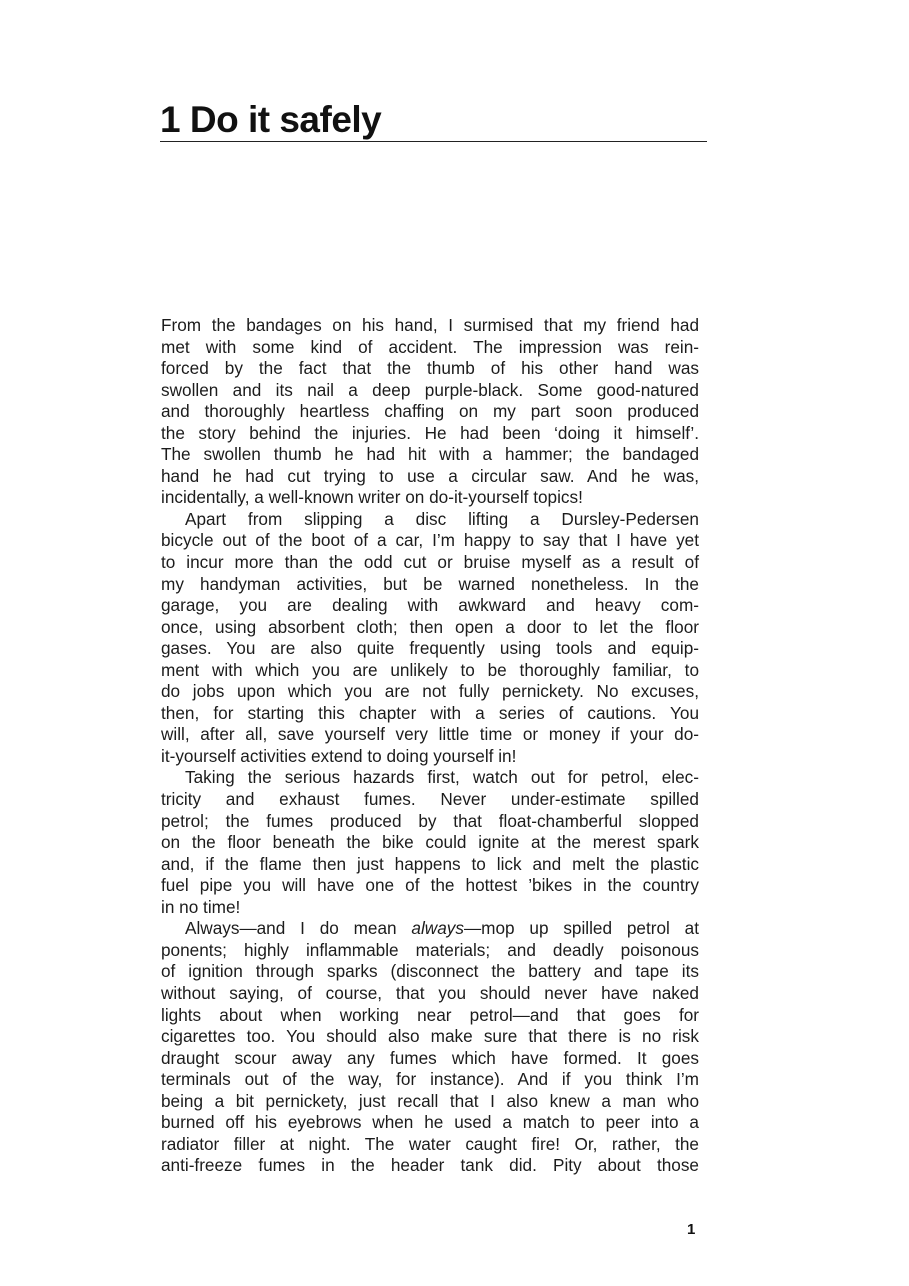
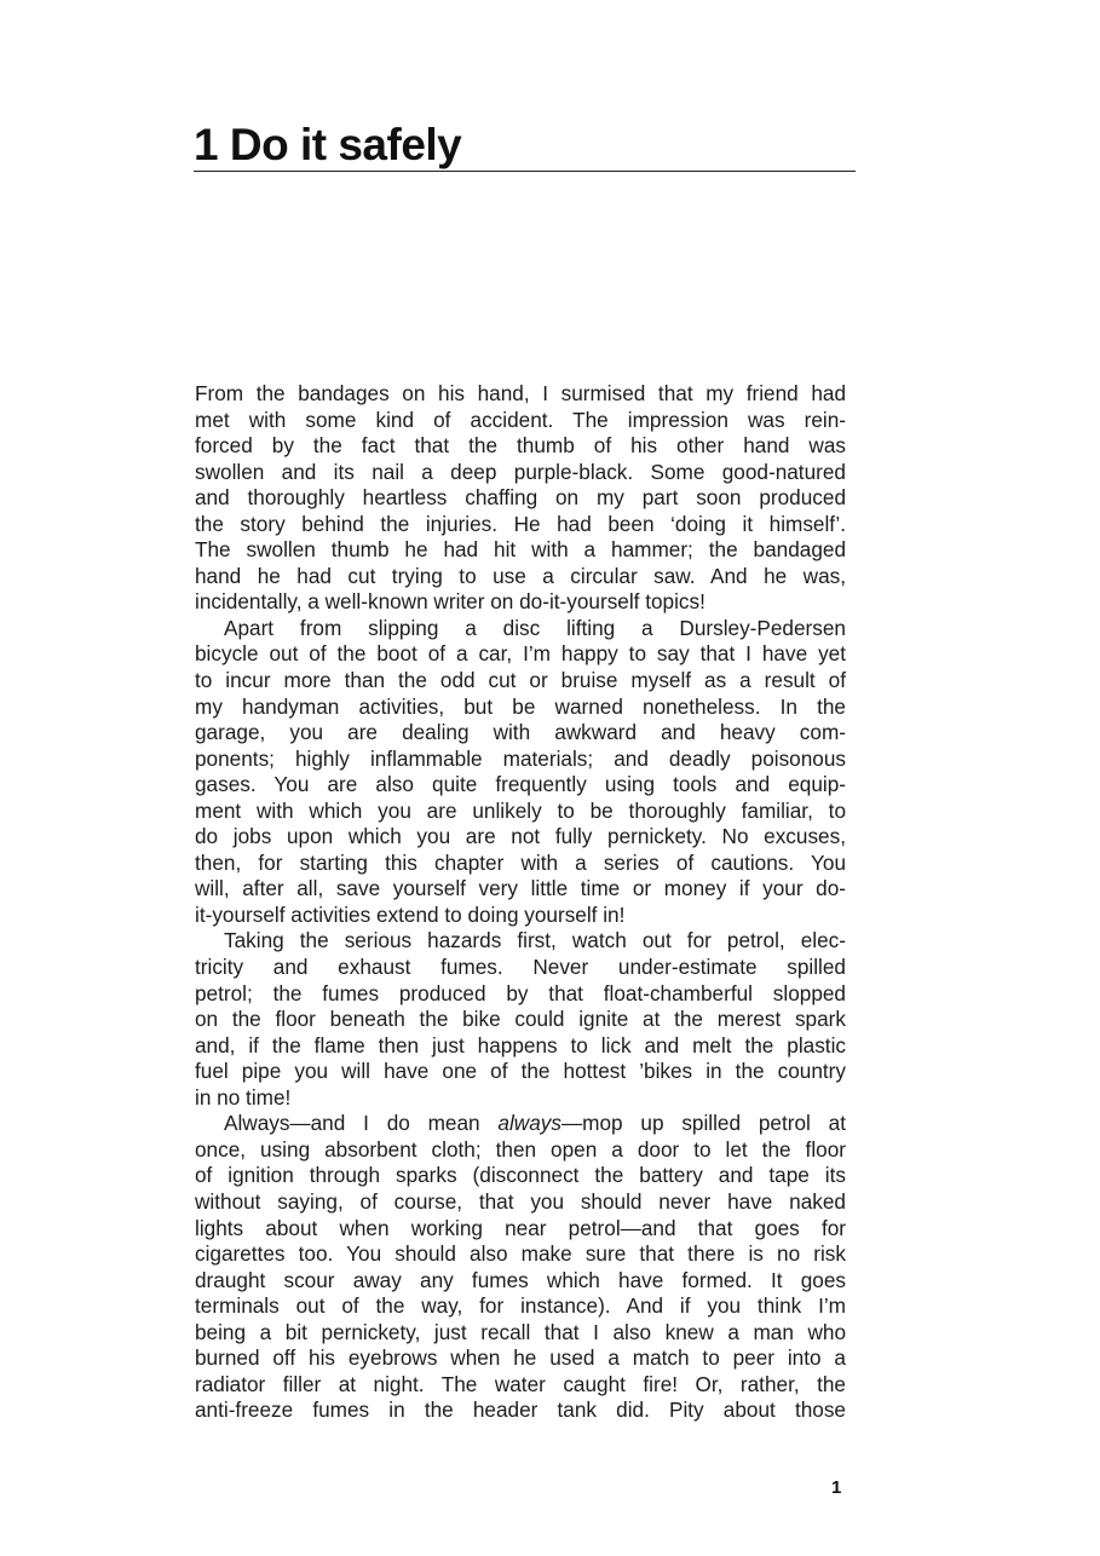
  1 Do it safely
  From the bandages on his hand, I surmised that my friend had
  met with some kind of accident. The impression was rein-
  forced by the fact that the thumb of his other hand was
  swollen and its nail a deep purple-black. Some good-natured
  and thoroughly heartless chaffing on my part soon produced
  the story behind the injuries. He had been ‘doing it himself’.
  The swollen thumb he had hit with a hammer; the bandaged
  hand he had cut trying to use a circular saw. And he was,
  incidentally, a well-known writer on do-it-yourself topics!
  Apart from slipping a disc lifting a Dursley-Pedersen
  bicycle out of the boot of a car, I’m happy to say that I have yet
  to incur more than the odd cut or bruise myself as a result of
  my handyman activities, but be warned nonetheless. In the
  garage, you are dealing with awkward and heavy com-
- once, using absorbent cloth; then open a door to let the floor
+ ponents; highly inflammable materials; and deadly poisonous
  gases. You are also quite frequently using tools and equip-
  ment with which you are unlikely to be thoroughly familiar, to
  do jobs upon which you are not fully pernickety. No excuses,
  then, for starting this chapter with a series of cautions. You
  will, after all, save yourself very little time or money if your do-
  it-yourself activities extend to doing yourself in!
  Taking the serious hazards first, watch out for petrol, elec-
  tricity and exhaust fumes. Never under-estimate spilled
  petrol; the fumes produced by that float-chamberful slopped
  on the floor beneath the bike could ignite at the merest spark
  and, if the flame then just happens to lick and melt the plastic
  fuel pipe you will have one of the hottest ’bikes in the country
  in no time!
  Always—and I do mean always—mop up spilled petrol at
- ponents; highly inflammable materials; and deadly poisonous
+ once, using absorbent cloth; then open a door to let the floor
  of ignition through sparks (disconnect the battery and tape its
  without saying, of course, that you should never have naked
  lights about when working near petrol—and that goes for
  cigarettes too. You should also make sure that there is no risk
  draught scour away any fumes which have formed. It goes
  terminals out of the way, for instance). And if you think I’m
  being a bit pernickety, just recall that I also knew a man who
  burned off his eyebrows when he used a match to peer into a
  radiator filler at night. The water caught fire! Or, rather, the
  anti-freeze fumes in the header tank did. Pity about those
  1
